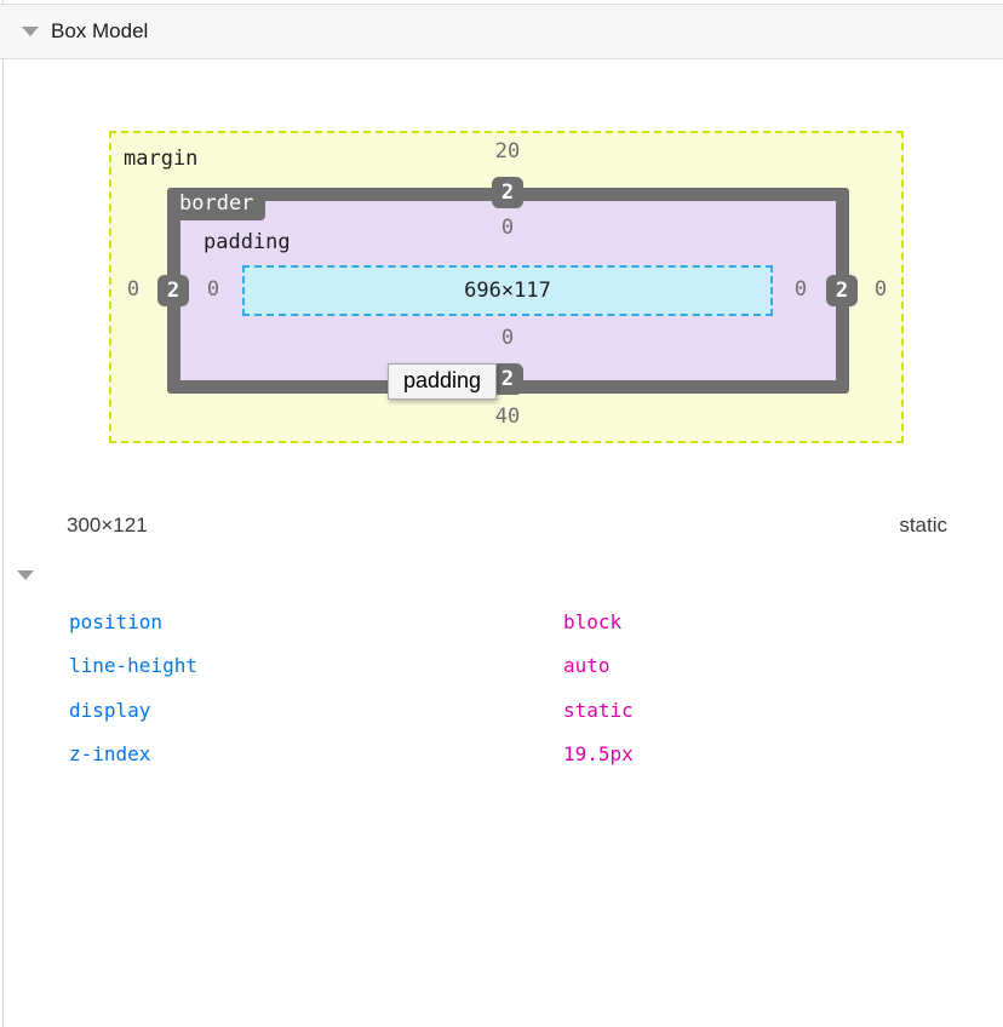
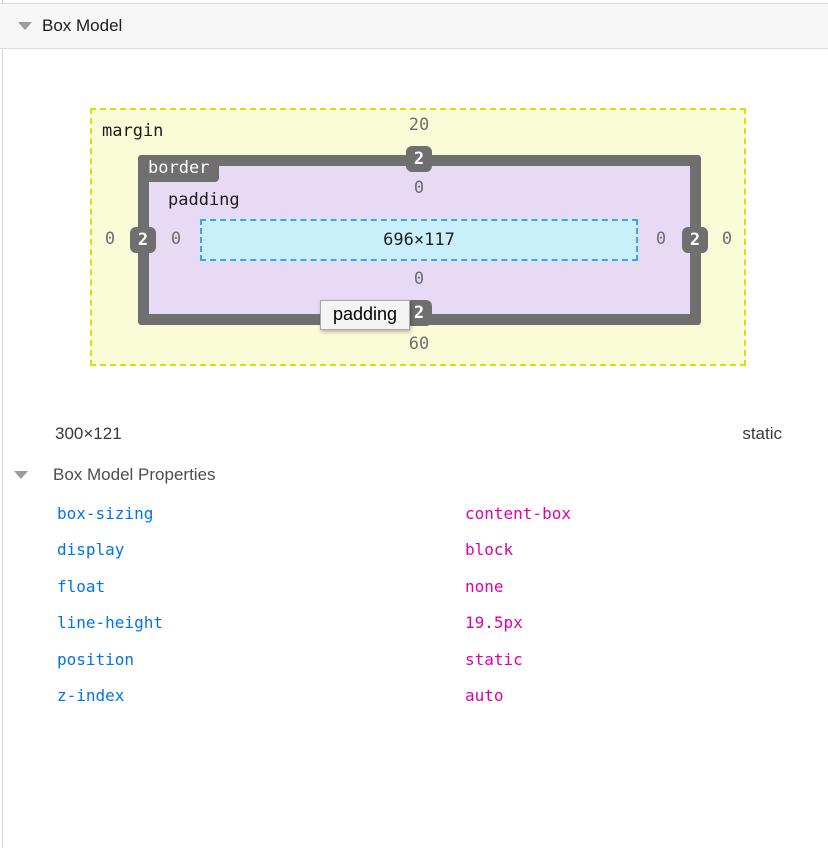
  Box Model
  696×117
  margin
  border
  padding
  20
  2
  0
  0
  2
  0
  0
  2
  0
  0
  2
- 40
+ 60
  padding
  300×121
  static
+ Box Model Properties
+ box-sizing
+ content-box
- position
+ display
  block
+ float
+ none
  line-height
- auto
+ 19.5px
- display
+ position
  static
  z-index
- 19.5px
+ auto
